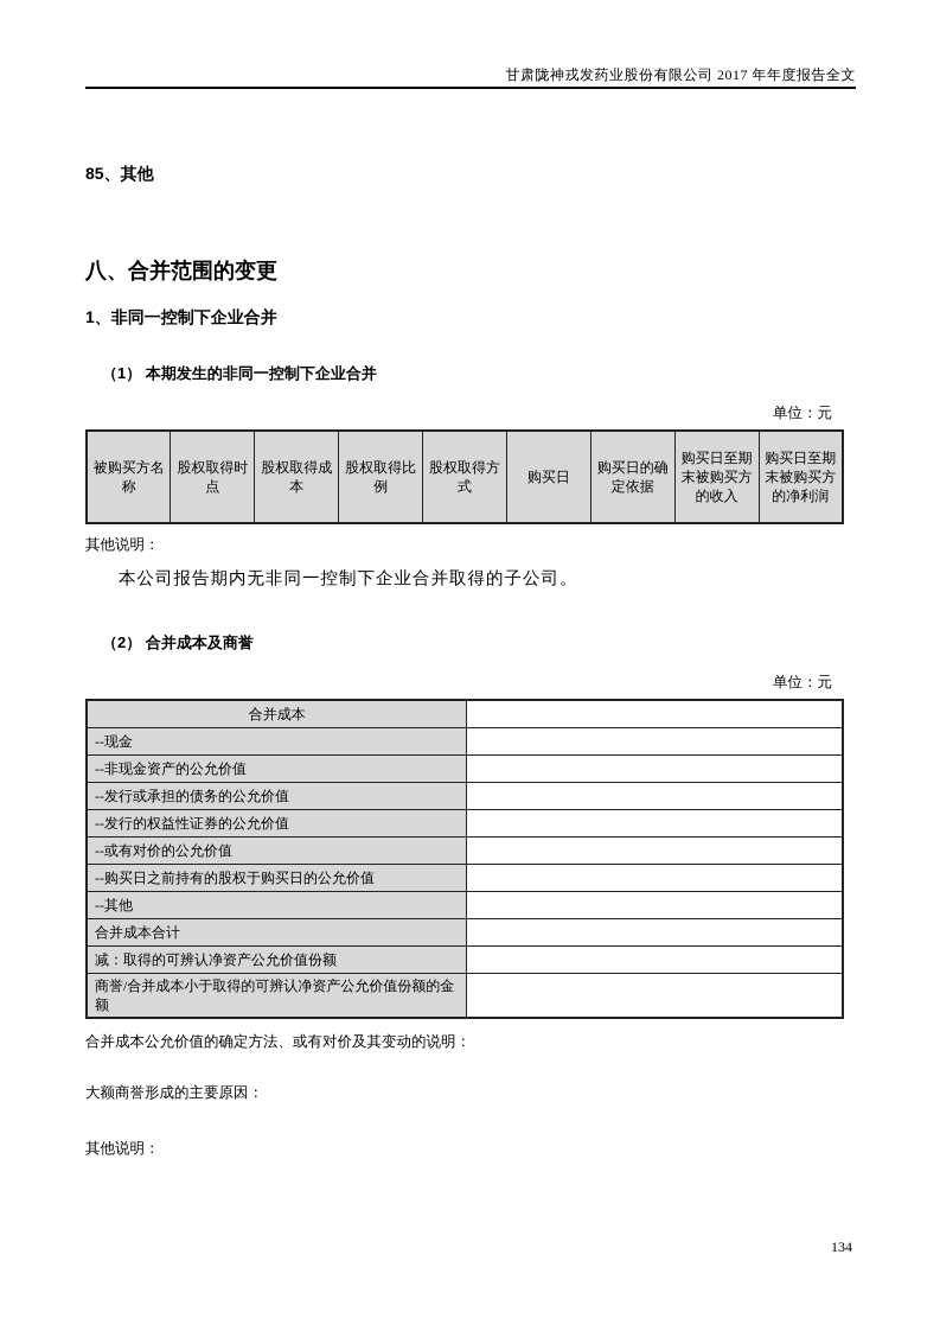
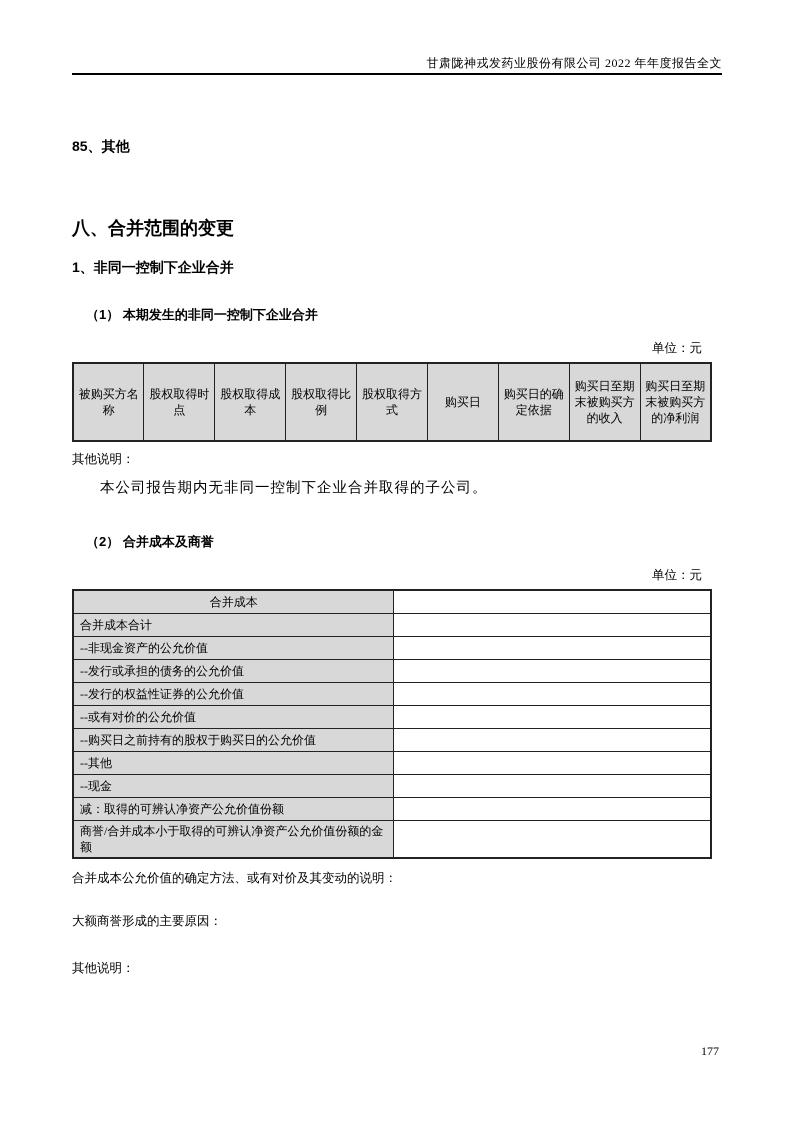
- 甘肃陇神戎发药业股份有限公司 2017 年年度报告全文
+ 甘肃陇神戎发药业股份有限公司 2022 年年度报告全文
  85、其他
  八、合并范围的变更
  1、非同一控制下企业合并
  （1） 本期发生的非同一控制下企业合并
  单位：元
  被购买方名称	股权取得时点	股权取得成本	股权取得比例	股权取得方式	购买日	购买日的确定依据	购买日至期末被购买方的收入	购买日至期末被购买方的净利润
  其他说明：
  本公司报告期内无非同一控制下企业合并取得的子公司。
  （2） 合并成本及商誉
  单位：元
  合并成本
- --现金
+ 合并成本合计
  --非现金资产的公允价值
  --发行或承担的债务的公允价值
  --发行的权益性证券的公允价值
  --或有对价的公允价值
  --购买日之前持有的股权于购买日的公允价值
  --其他
- 合并成本合计
+ --现金
  减：取得的可辨认净资产公允价值份额
  商誉/合并成本小于取得的可辨认净资产公允价值份额的金额
  合并成本公允价值的确定方法、或有对价及其变动的说明：
  大额商誉形成的主要原因：
  其他说明：
- 134
+ 177
